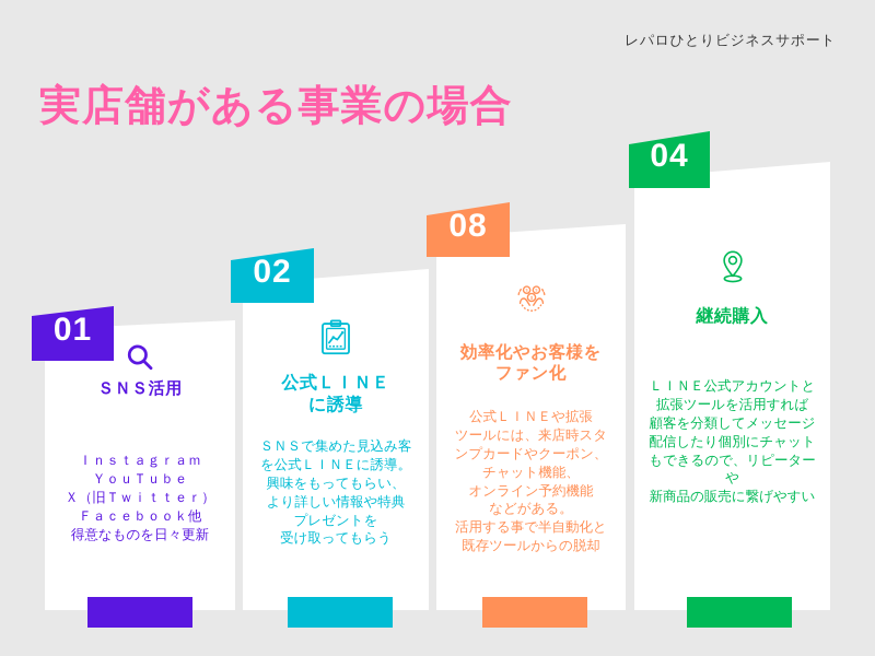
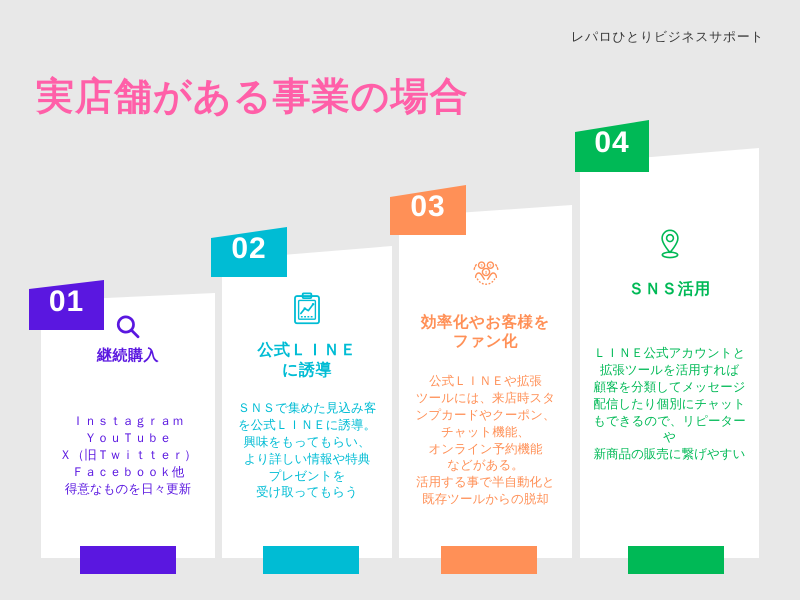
  レパロひとりビジネスサポート
  実店舗がある事業の場合
- ＳＮＳ活用
+ 継続購入
  Ｉｎｓｔａｇｒａｍ
  ＹｏｕＴｕｂｅ
  Ｘ（旧Ｔｗｉｔｔｅｒ）
  Ｆａｃｅｂｏｏｋ他
  得意なものを日々更新
  01
  公式ＬＩＮＥ
  に誘導
  ＳＮＳで集めた見込み客
  を公式ＬＩＮＥに誘導。
  興味をもってもらい、
  より詳しい情報や特典
  プレゼントを
  受け取ってもらう
  02
  効率化やお客様を
  ファン化
  公式ＬＩＮＥや拡張
  ツールには、来店時スタ
  ンプカードやクーポン、
  チャット機能、
  オンライン予約機能
  などがある。
  活用する事で半自動化と
  既存ツールからの脱却
- 08
+ 03
- 継続購入
+ ＳＮＳ活用
  ＬＩＮＥ公式アカウントと
  拡張ツールを活用すれば
  顧客を分類してメッセージ
  配信したり個別にチャット
  もできるので、リピーターや
  新商品の販売に繋げやすい
  04
